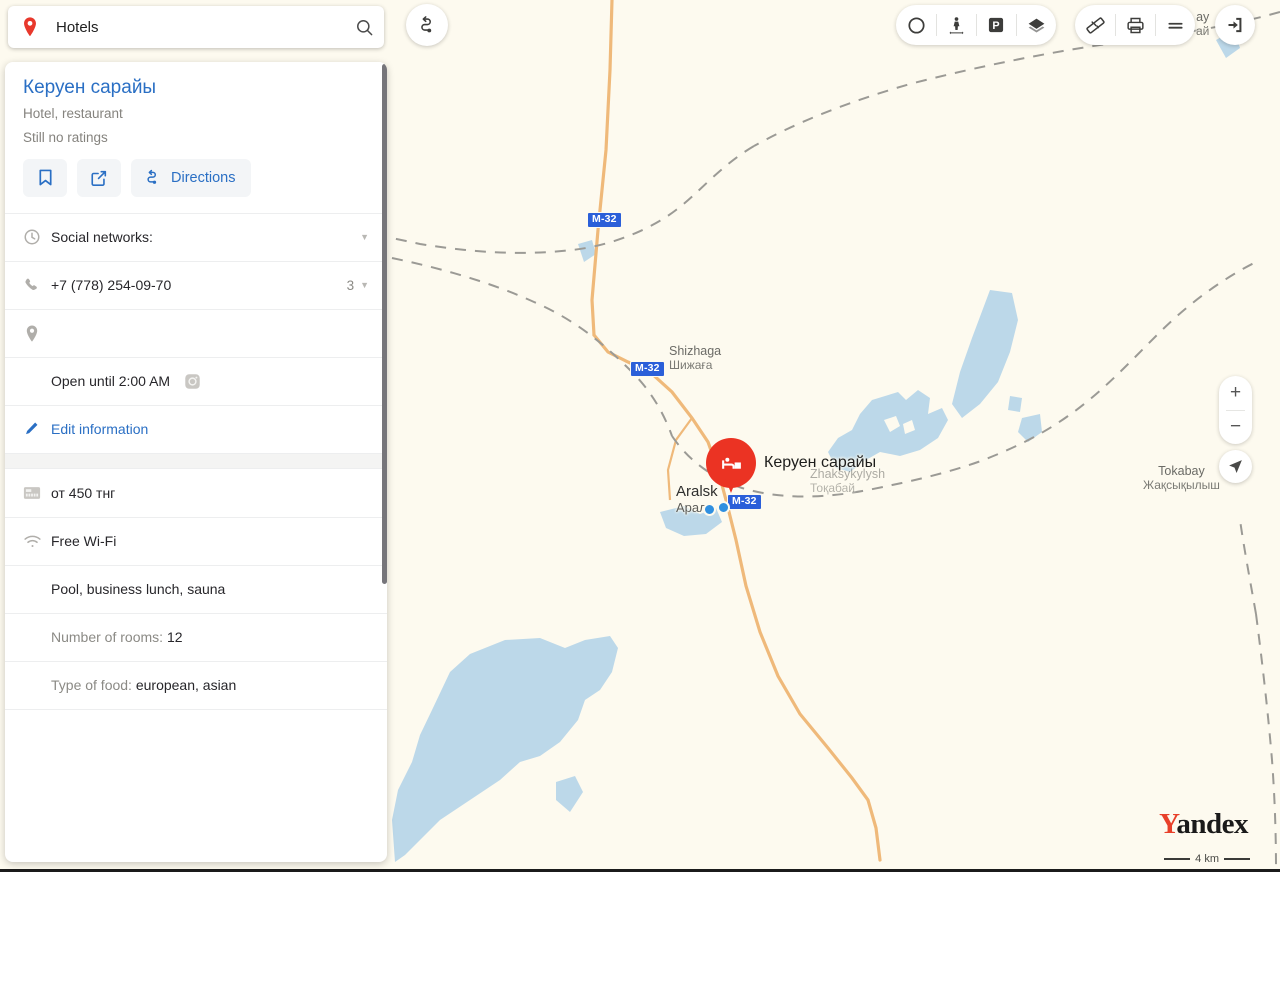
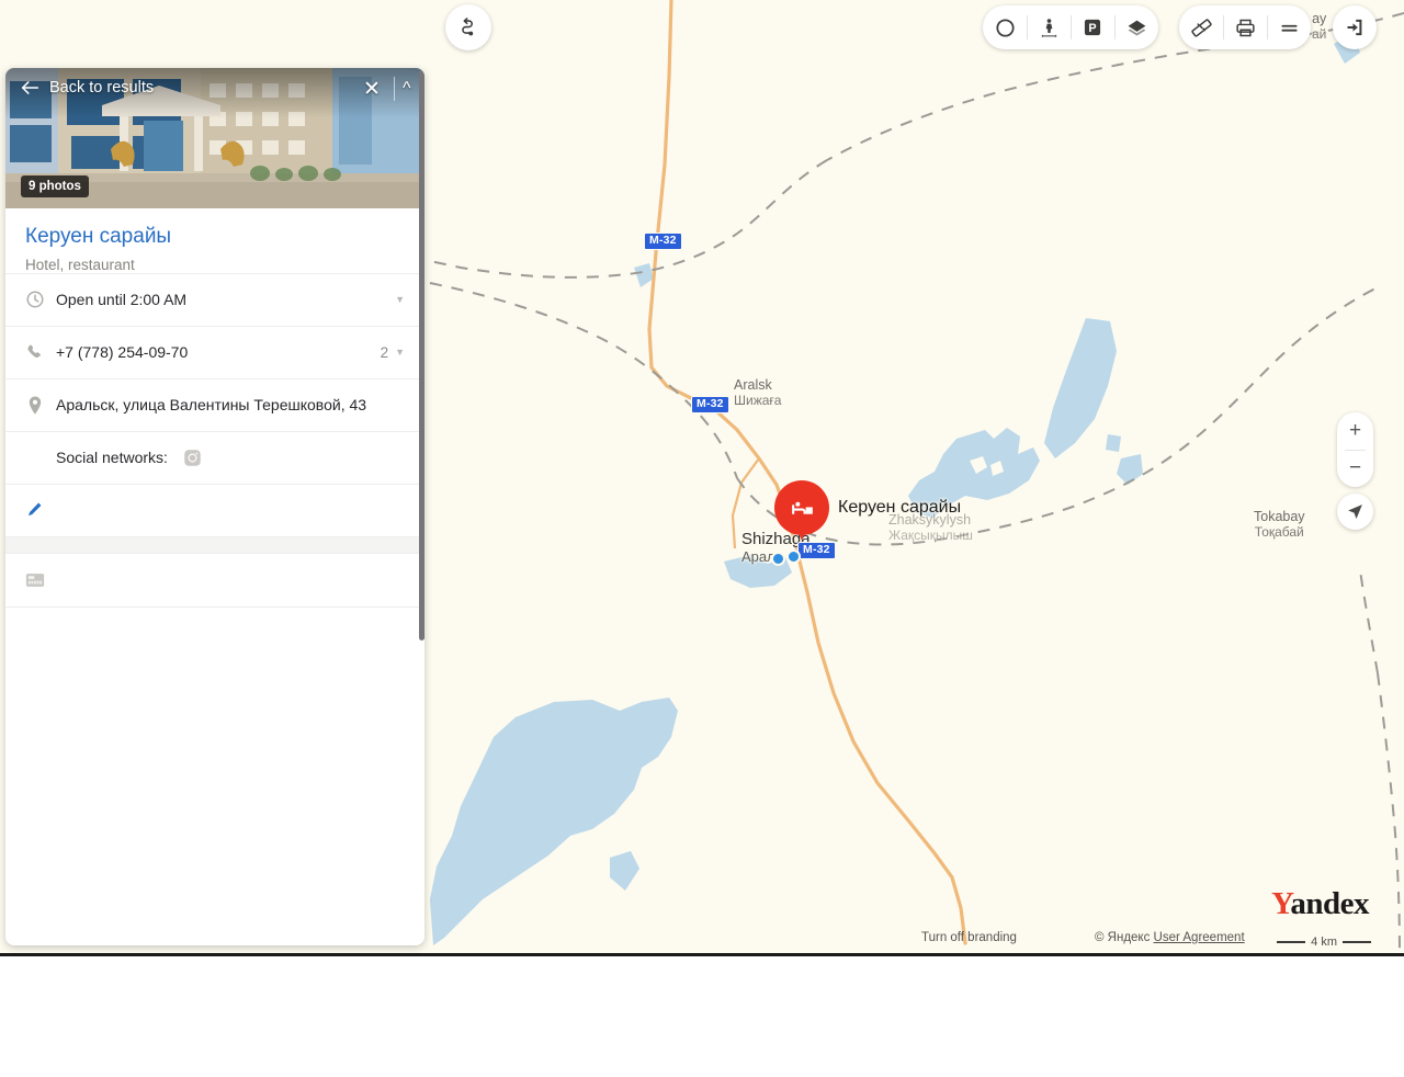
- Shizhaga
+ Aralsk
  Шижаға
- Aralsk
+ Shizhaga
  Ара
  Zhaksykylysh
- Тоқабай
+ Жақсықылыш
  Tokabay
- Жақсықылыш
+ Тоқабай
  ay
  ай
  M-32
  M-32
  M-32
  Керуен сарайы
+ Turn off branding
+ © Яндекс User Agreement
  Yandex
  4 km
- Hotels
  P
  +
  −
+ Back to results
+ ✕
+ ^
+ 9 photos
  Керуен сарайы
  Hotel, restaurant
- Still no ratings
- Directions
- Social networks:
+ Open until 2:00 AM
  ▼
  +7 (778) 254-09-70
- 3
+ 2
  ▼
+ Аральск, улица Валентины Терешковой, 43
- Open until 2:00 AM
+ Social networks:
- Edit information
- от 450 тнг
- Free Wi-Fi
- Pool, business lunch, sauna
- Number of rooms: 12
- Type of food: european, asian
